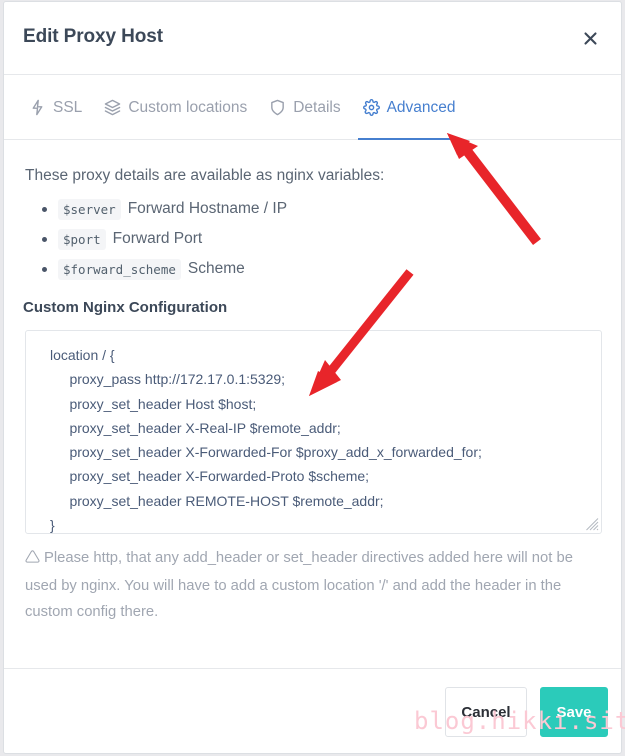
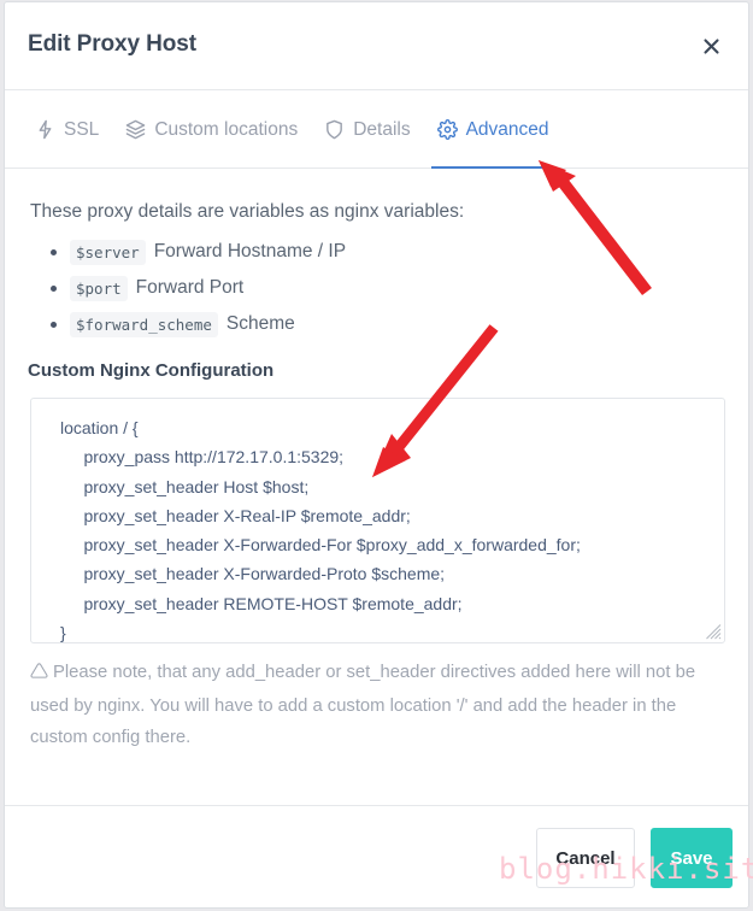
  Edit Proxy Host
  SSL
  Custom locations
  Details
  Advanced
- These proxy details are available as nginx variables:
+ These proxy details are variables as nginx variables:
  $server
  Forward Hostname / IP
  $port
  Forward Port
  $forward_scheme
  Scheme
  Custom Nginx Configuration
  location / {
  proxy_pass http://172.17.0.1:5329;
  proxy_set_header Host $host;
  proxy_set_header X-Real-IP $remote_addr;
  proxy_set_header X-Forwarded-For $proxy_add_x_forwarded_for;
  proxy_set_header X-Forwarded-Proto $scheme;
  proxy_set_header REMOTE-HOST $remote_addr;
  }
- Please http, that any add_header or set_header directives added here will not be used by nginx. You will have to add a custom location '/' and add the header in the custom config there.
+ Please note, that any add_header or set_header directives added here will not be used by nginx. You will have to add a custom location '/' and add the header in the custom config there.
  Cancel
  Save
  blog.hikki.sit
